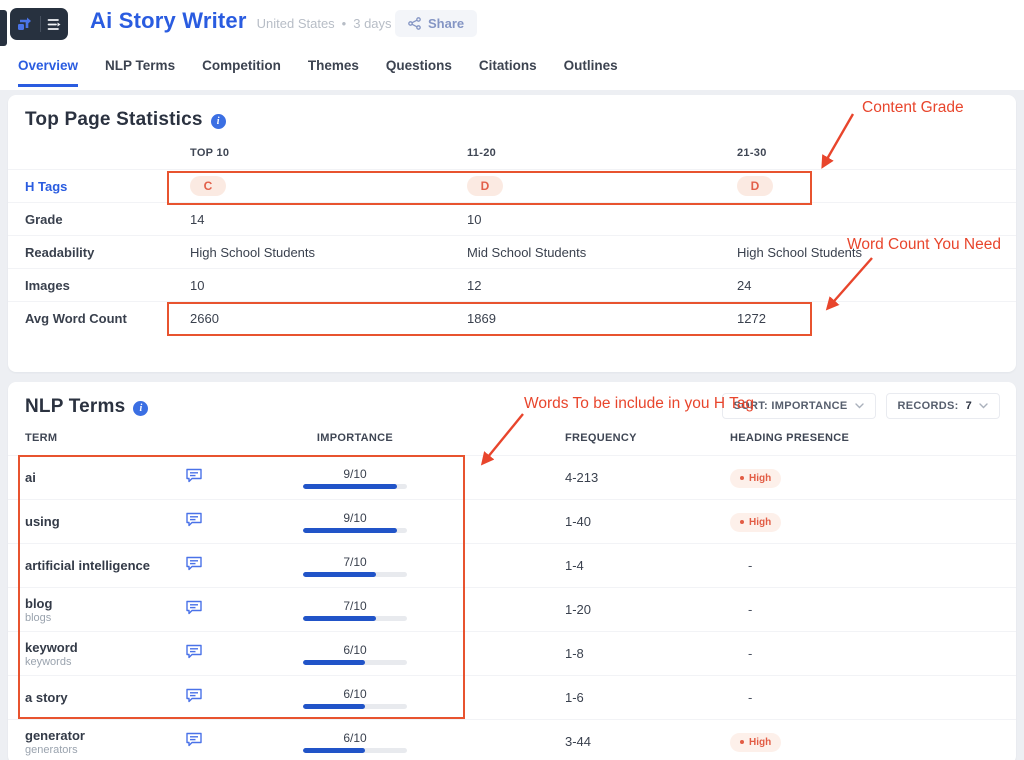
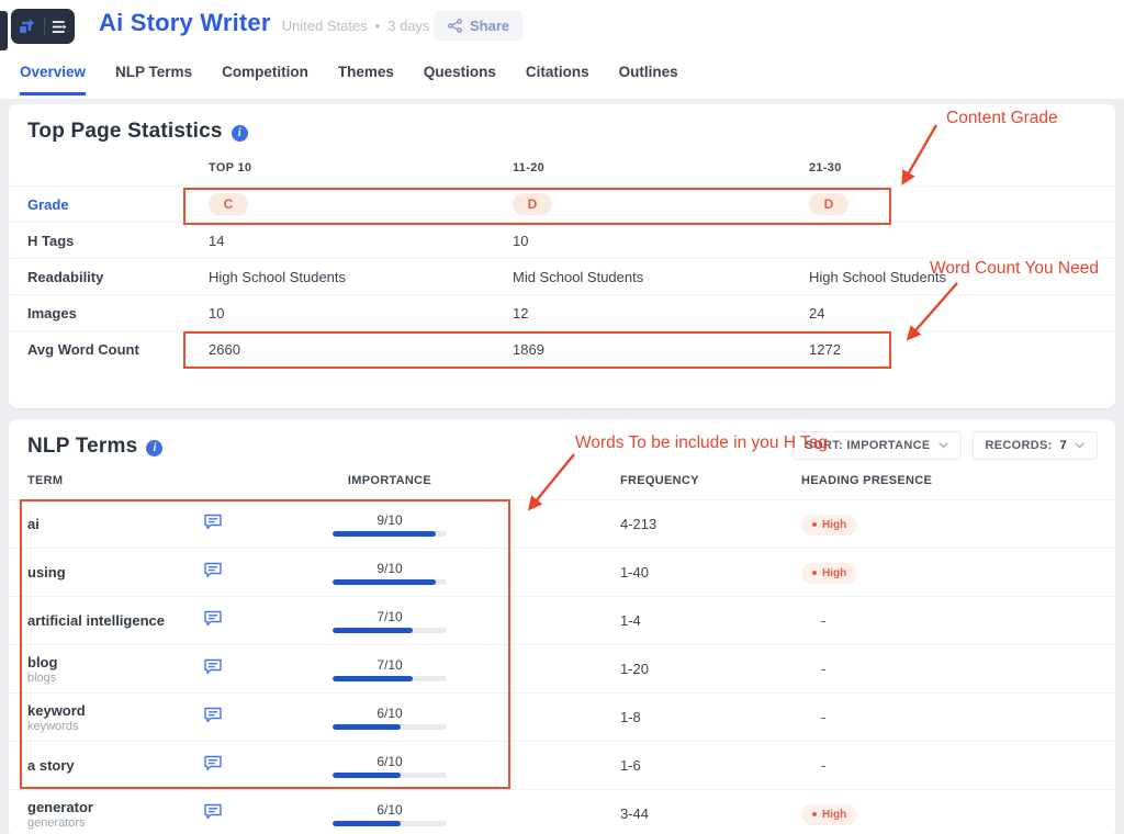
  Ai Story Writer
  United States
  •
  Share
  Overview
  NLP Terms
  Competition
  Themes
  Questions
  Citations
  Outlines
  Top Page Statistics
  i
  TOP 10
  11-20
  21-30
- H Tags
+ Grade
  C
  D
  D
- Grade
+ H Tags
  14
  10
  Readability
  High School Students
  Mid School Students
  High School Students
  Images
  10
  12
  24
  Avg Word Count
  2660
  1869
  1272
  NLP Terms
  i
  SORT: IMPORTANCE
  RECORDS:
  7
  TERM
  IMPORTANCE
  FREQUENCY
  HEADING PRESENCE
  ai
  9/10
  4-213
  High
  using
  9/10
  1-40
  High
  artificial intelligence
  7/10
  1-4
  -
  blog
  blogs
  7/10
  1-20
  -
  keyword
  keywords
  6/10
  1-8
  -
  a story
  6/10
  1-6
  -
  generator
  generators
  6/10
  3-44
  High
  Content Grade
  Word Count You Need
  Words To be include in you H Tag
